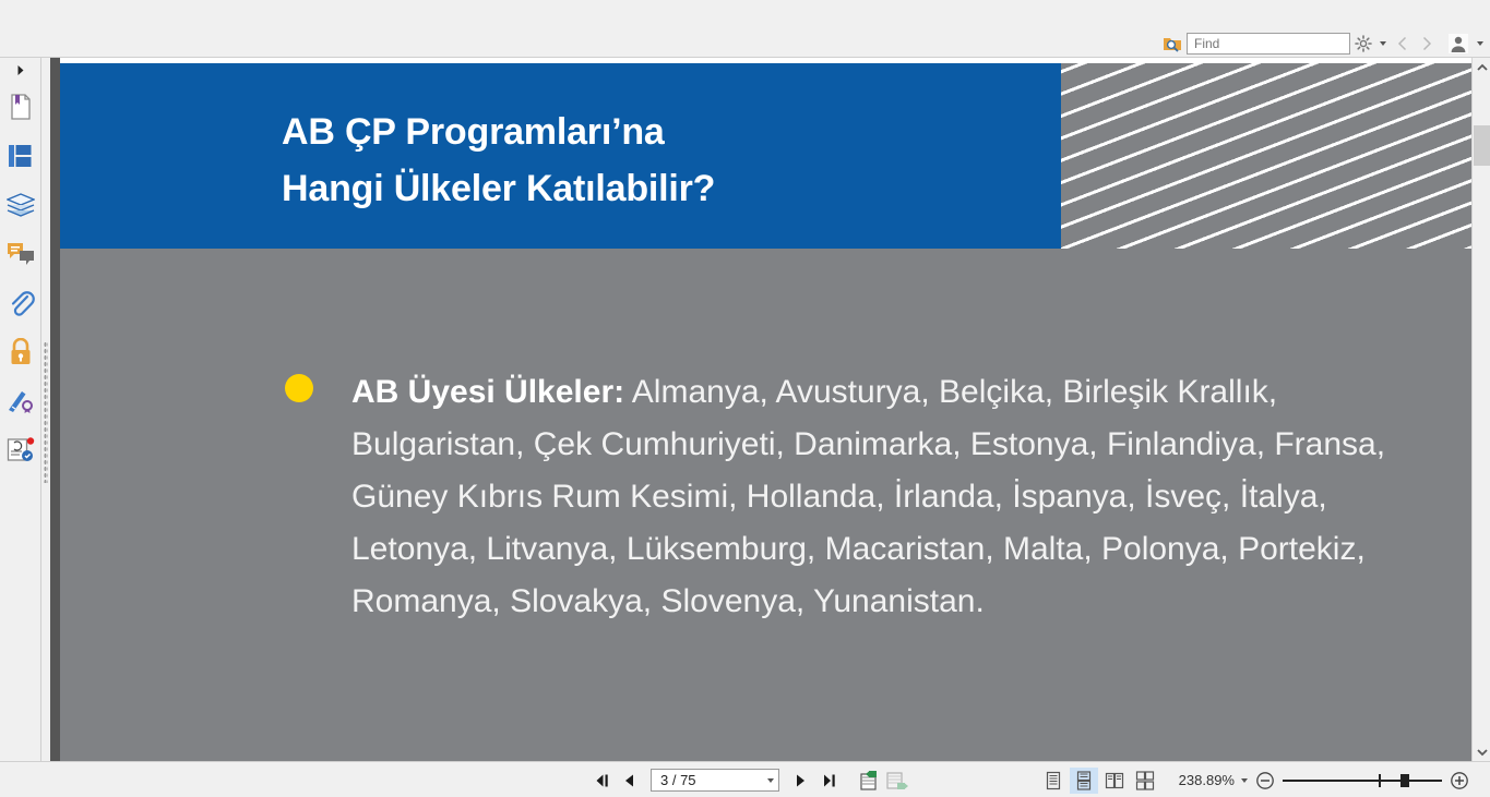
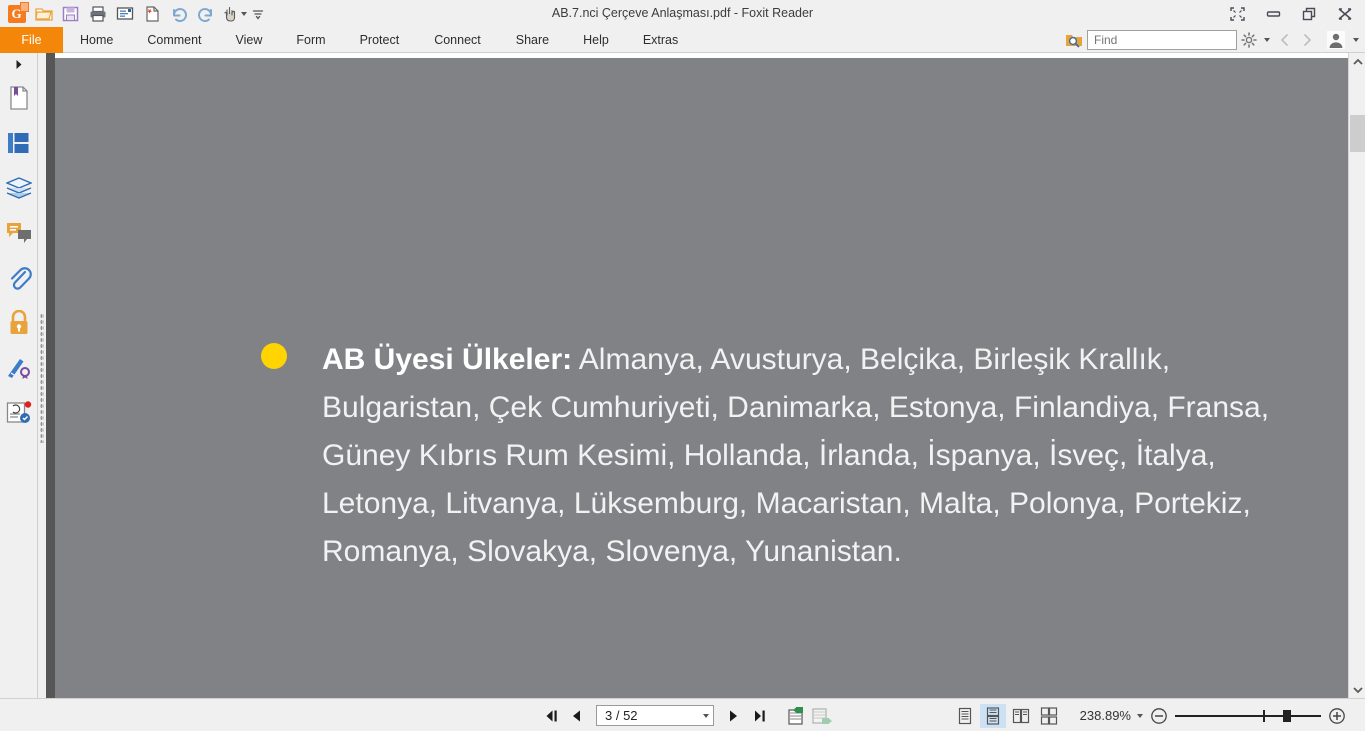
+ G
+ AB.7.nci Çerçeve Anlaşması.pdf - Foxit Reader
+ File
+ Home
+ Comment
+ View
+ Form
+ Protect
+ Connect
+ Share
+ Help
+ Extras
  Find
- AB ÇP Programları’na
- Hangi Ülkeler Katılabilir?
  AB Üyesi Ülkeler: Almanya, Avusturya, Belçika, Birleşik Krallık, Bulgaristan, Çek Cumhuriyeti, Danimarka, Estonya, Finlandiya, Fransa, Güney Kıbrıs Rum Kesimi, Hollanda, İrlanda, İspanya, İsveç, İtalya, Letonya, Litvanya, Lüksemburg, Macaristan, Malta, Polonya, Portekiz, Romanya, Slovakya, Slovenya, Yunanistan.
- 3 / 75
+ 3 / 52
  238.89%
